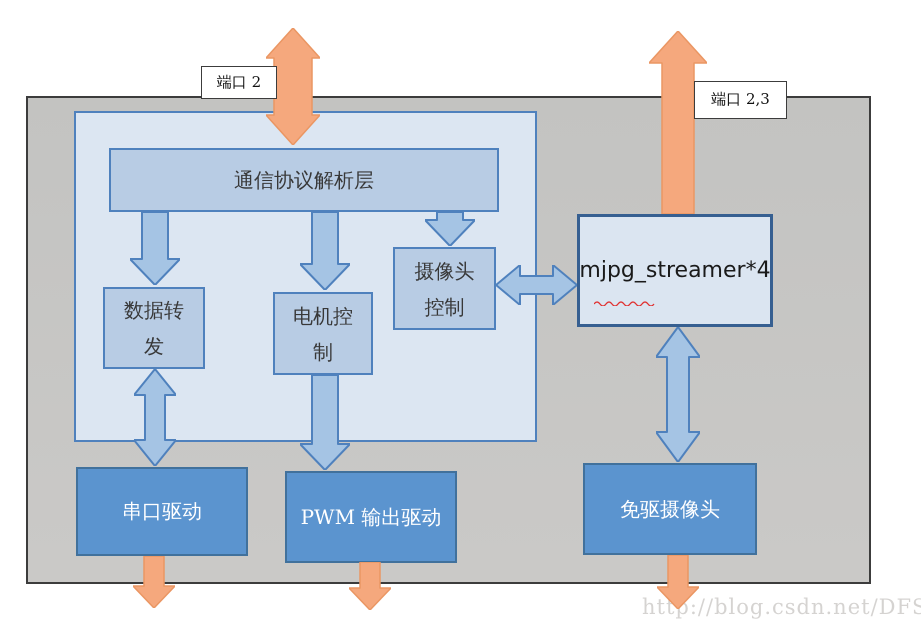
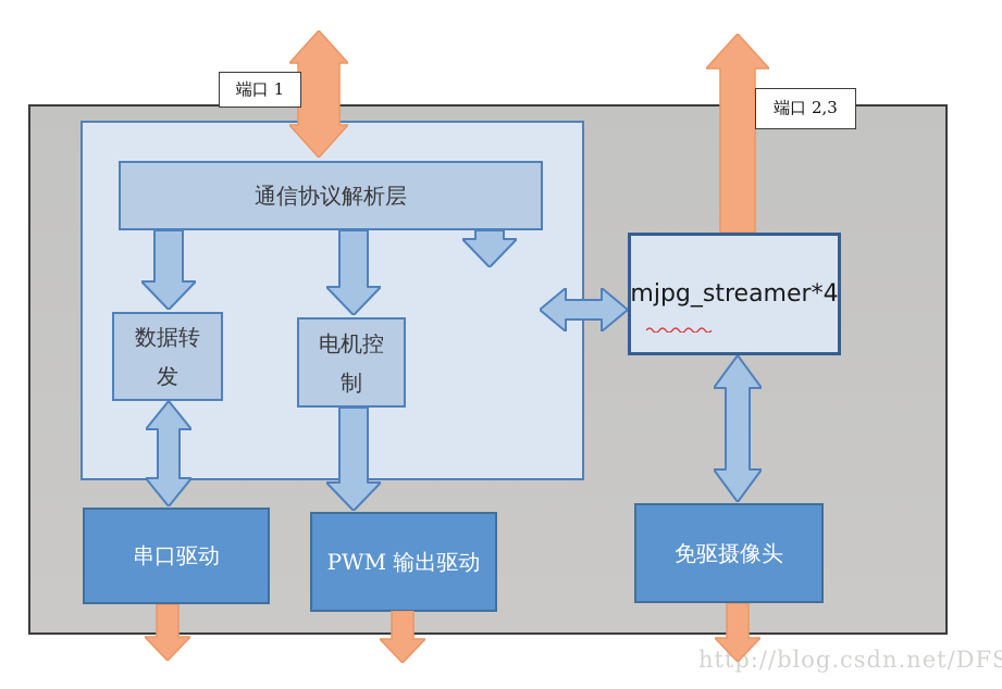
  通信协议解析层
  数据转发
  电机控制
- 摄像头控制
  mjpg_streamer*4
  串口驱动
  PWM 输出驱动
  免驱摄像头
- 端口 2
+ 端口 1
  端口 2,3
  http://blog.csdn.net/DFS
